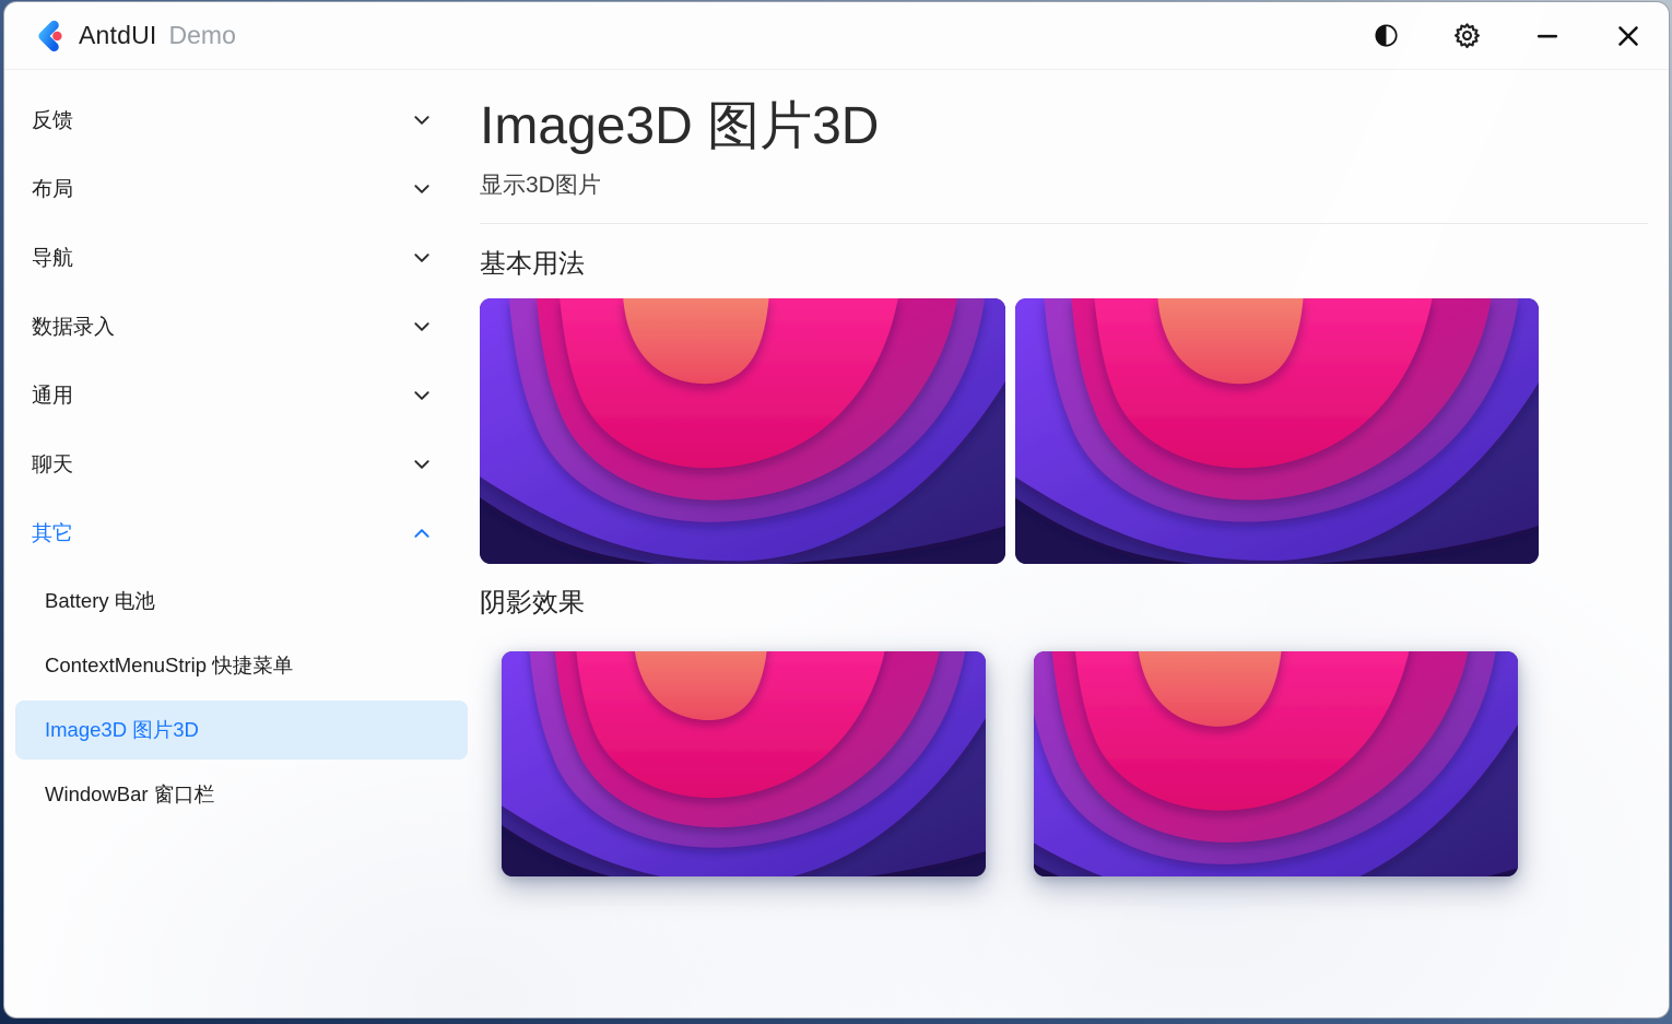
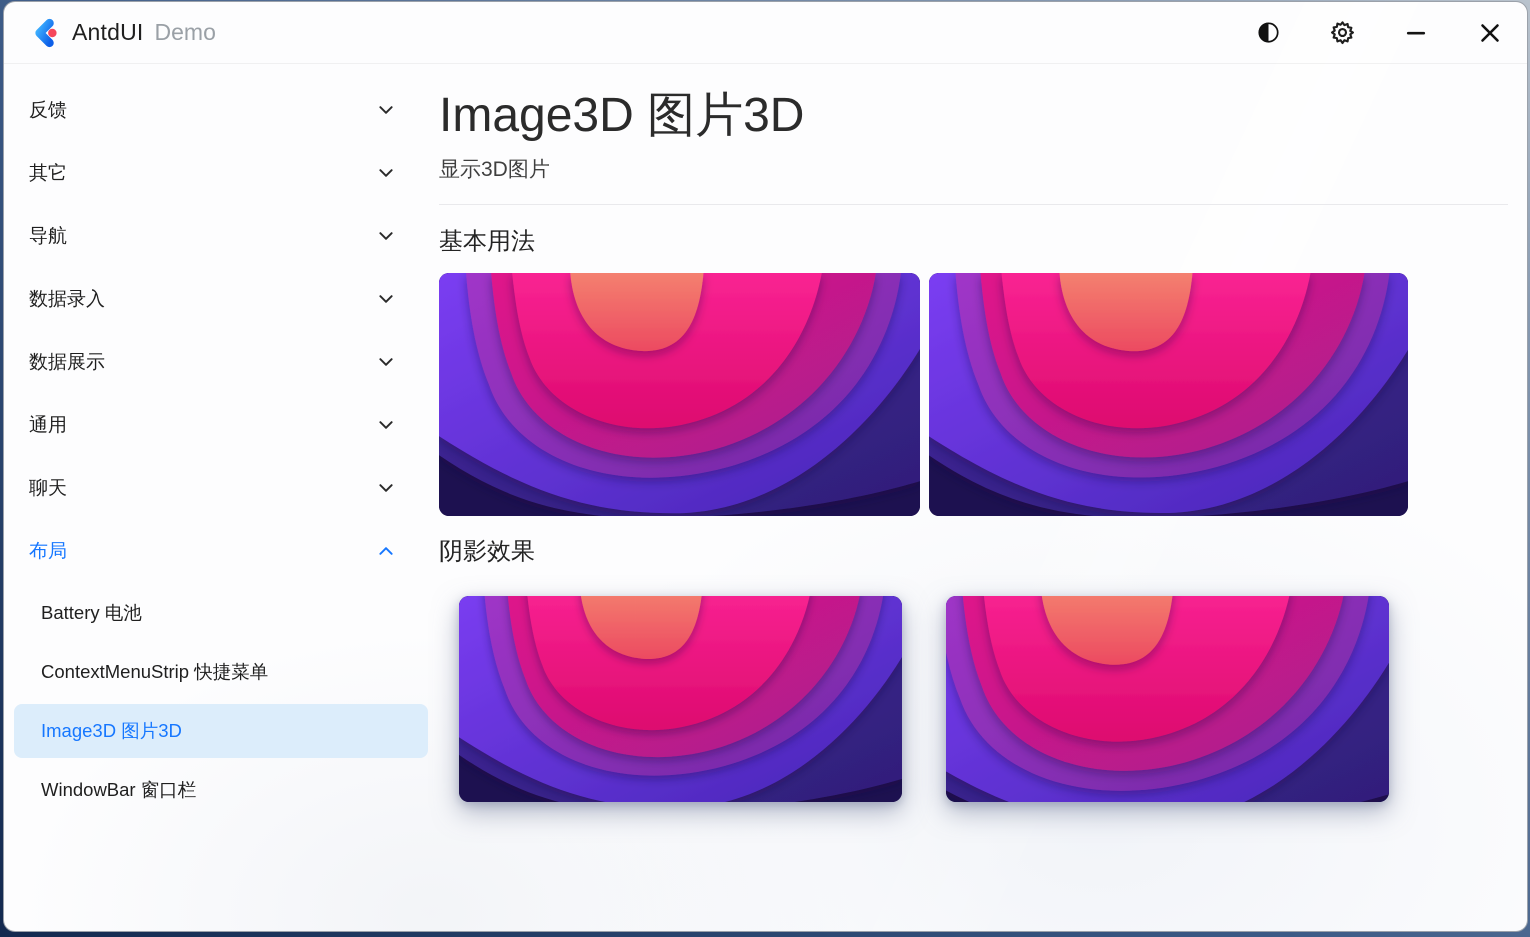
  AntdUI
  Demo
  反馈
- 布局
+ 其它
  导航
  数据录入
+ 数据展示
  通用
  聊天
- 其它
+ 布局
  Battery 电池
  ContextMenuStrip 快捷菜单
  Image3D 图片3D
  WindowBar 窗口栏
  Image3D 图片3D
  显示3D图片
  基本用法
  阴影效果
